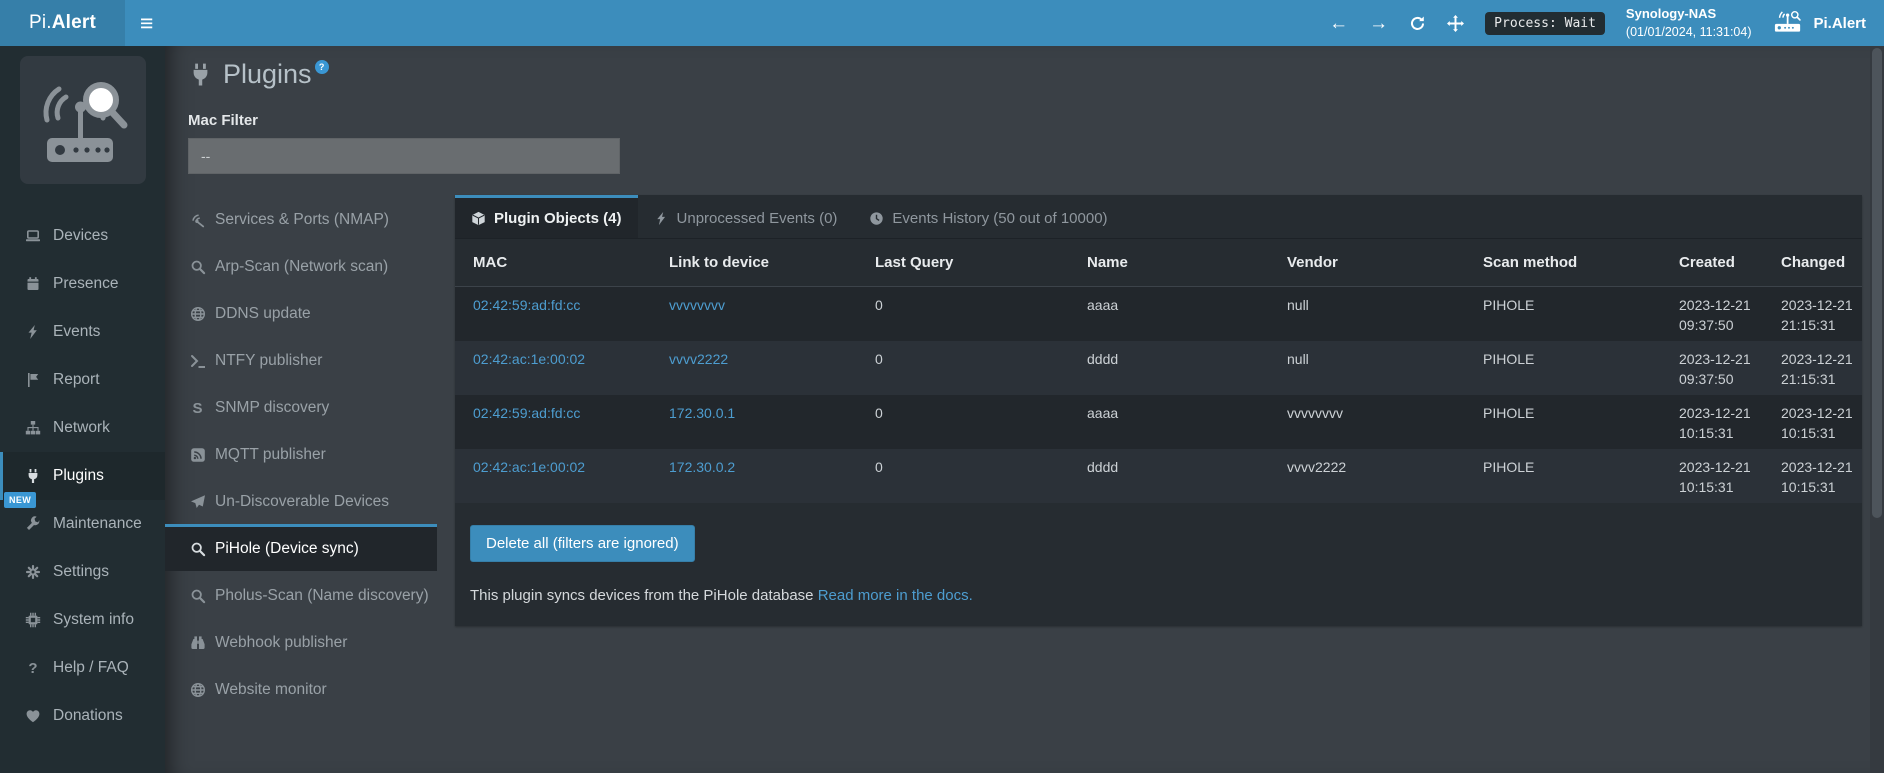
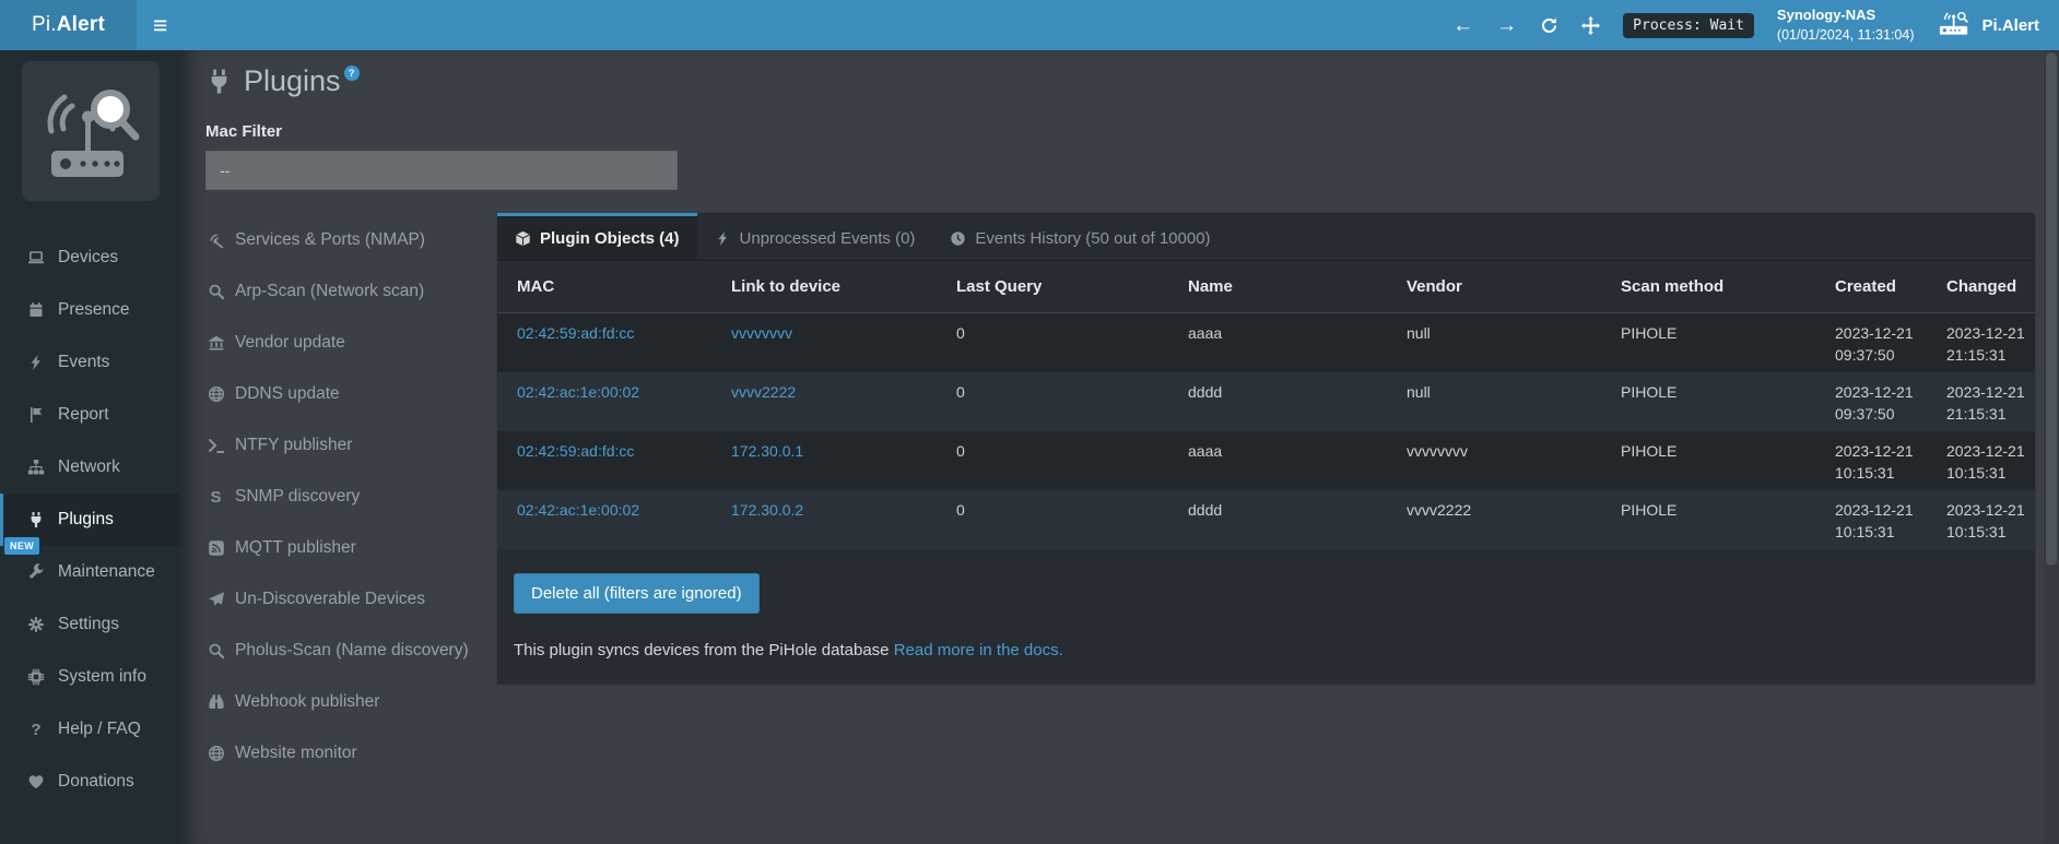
  Pi.
  Alert
  ≡
  ←
  →
  Process: Wait
  Synology-NAS
  (01/01/2024, 11:31:04)
  Pi.Alert
  Devices
  Presence
  Events
  Report
  Network
  Plugins
  NEW
  Maintenance
  Settings
  System info
  ?
  Help / FAQ
  Donations
  Plugins
  ?
  Mac Filter
  --
  Services & Ports (NMAP)
  Arp-Scan (Network scan)
+ Vendor update
  DDNS update
  NTFY publisher
  S
  SNMP discovery
  MQTT publisher
  Un-Discoverable Devices
- PiHole (Device sync)
  Pholus-Scan (Name discovery)
  Webhook publisher
  Website monitor
  Plugin Objects (4)
  Unprocessed Events (0)
  Events History (50 out of 10000)
  MAC	Link to device	Last Query	Name	Vendor	Scan method	Created	Changed
  02:42:59:ad:fd:cc	vvvvvvvv	0	aaaa	null	PIHOLE	2023-12-21 09:37:50	2023-12-21 21:15:31
  02:42:ac:1e:00:02	vvvv2222	0	dddd	null	PIHOLE	2023-12-21 09:37:50	2023-12-21 21:15:31
  02:42:59:ad:fd:cc	172.30.0.1	0	aaaa	vvvvvvvv	PIHOLE	2023-12-21 10:15:31	2023-12-21 10:15:31
  02:42:ac:1e:00:02	172.30.0.2	0	dddd	vvvv2222	PIHOLE	2023-12-21 10:15:31	2023-12-21 10:15:31
  Delete all (filters are ignored)
  This plugin syncs devices from the PiHole database Read more in the docs.
